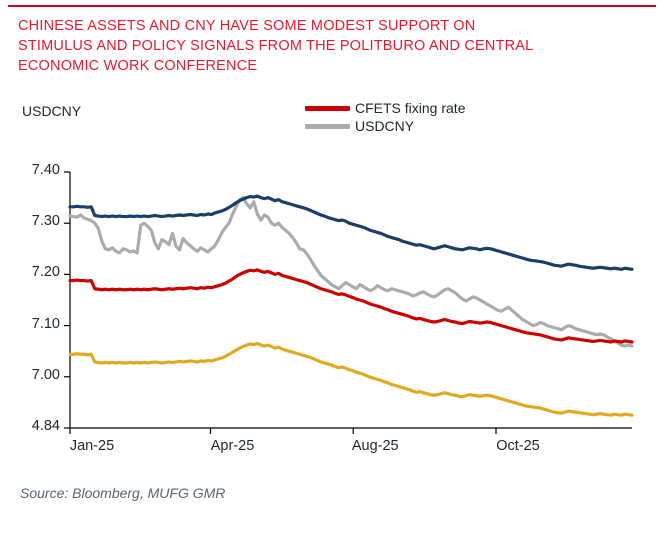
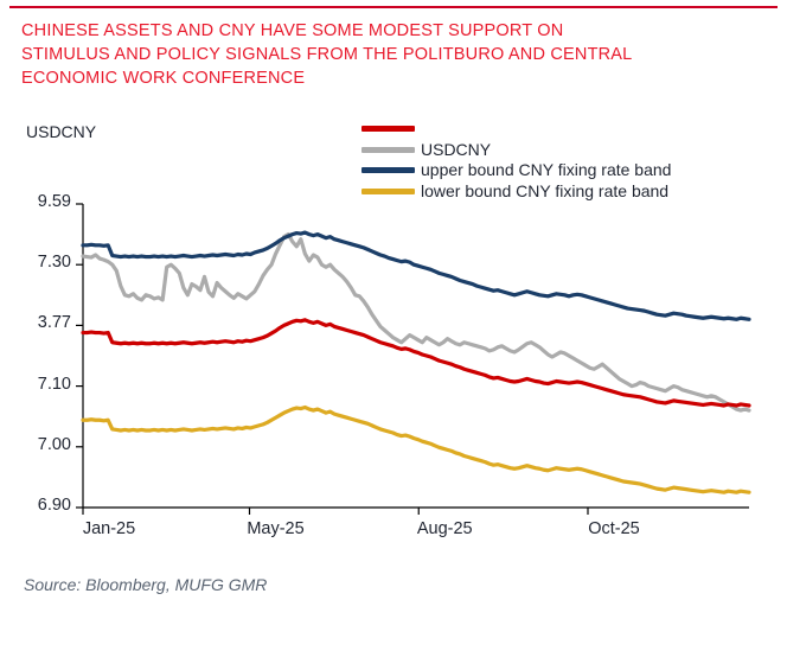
  CHINESE ASSETS AND CNY HAVE SOME MODEST SUPPORT ON
  STIMULUS AND POLICY SIGNALS FROM THE POLITBURO AND CENTRAL
  ECONOMIC WORK CONFERENCE
  USDCNY
- CFETS fixing rate
  USDCNY
+ upper bound CNY fixing rate band
+ lower bound CNY fixing rate band
  Source: Bloomberg, MUFG GMR
- 7.40
+ 9.59
  7.30
- 7.20
+ 3.77
  7.10
  7.00
- 4.84
+ 6.90
  Jan-25
- Apr-25
+ May-25
  Aug-25
  Oct-25
